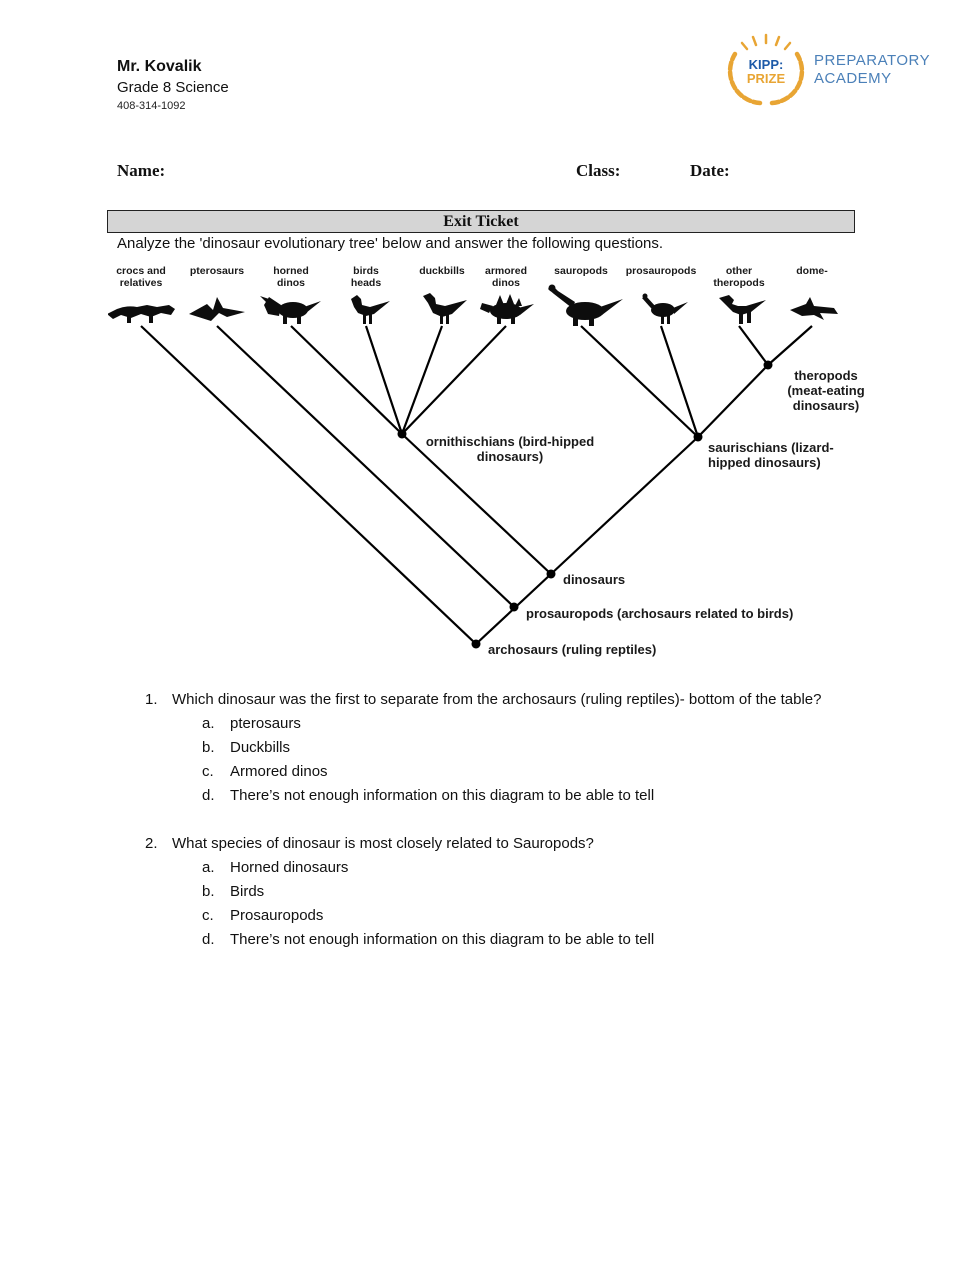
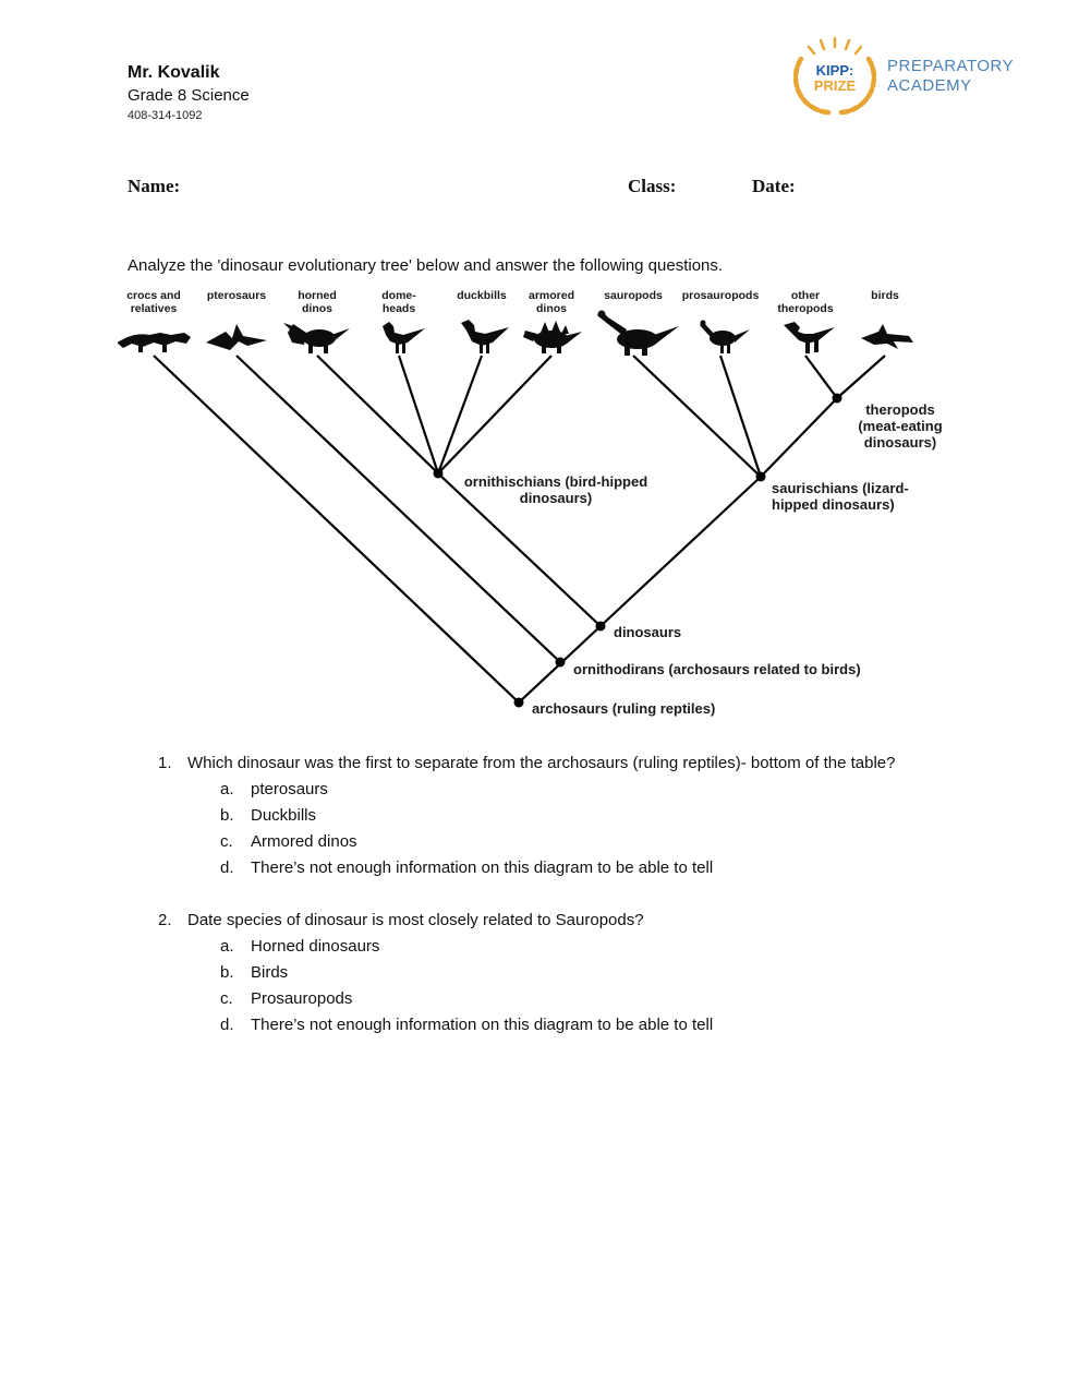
  Mr. Kovalik
  Grade 8 Science
  408-314-1092
  KIPP:
  PRIZE
  PREPARATORY
  ACADEMY
  Name:
  Class:
  Date:
- Exit Ticket
  Analyze the 'dinosaur evolutionary tree' below and answer the following questions.
  crocs and
  relatives
  pterosaurs
  horned
  dinos
- birds
+ dome-
  heads
  duckbills
  armored
  dinos
  sauropods
  prosauropods
  other
  theropods
- dome-
+ birds
  theropods
  (meat-eating
  dinosaurs)
  ornithischians (bird-hipped
  dinosaurs)
  saurischians (lizard-
  hipped dinosaurs)
  dinosaurs
- prosauropods (archosaurs related to birds)
+ ornithodirans (archosaurs related to birds)
  archosaurs (ruling reptiles)
  1.
  Which dinosaur was the first to separate from the archosaurs (ruling reptiles)- bottom of the table?
  a.
  pterosaurs
  b.
  Duckbills
  c.
  Armored dinos
  d.
  There’s not enough information on this diagram to be able to tell
  2.
- What species of dinosaur is most closely related to Sauropods?
+ Date species of dinosaur is most closely related to Sauropods?
  a.
  Horned dinosaurs
  b.
  Birds
  c.
  Prosauropods
  d.
  There’s not enough information on this diagram to be able to tell
